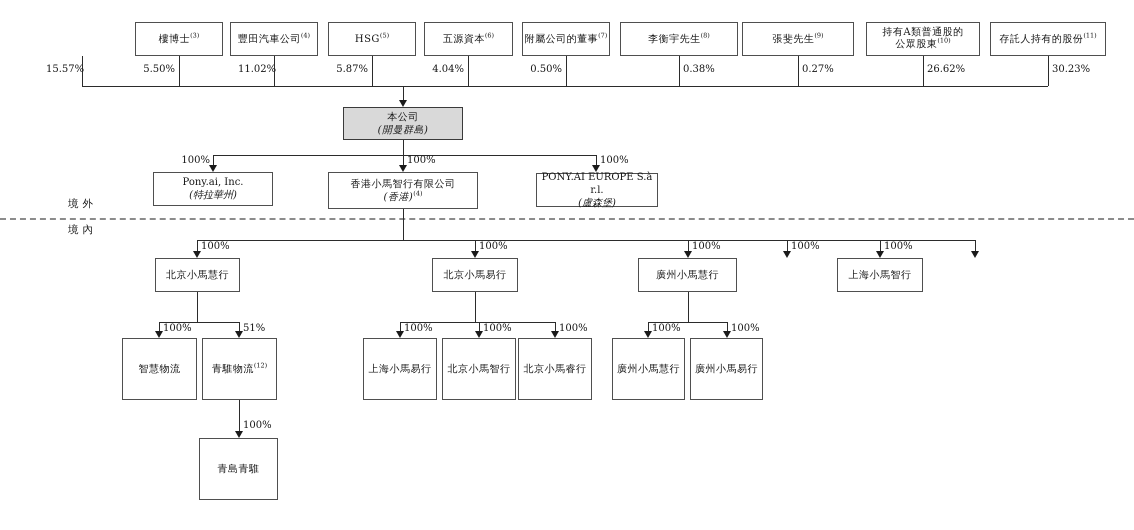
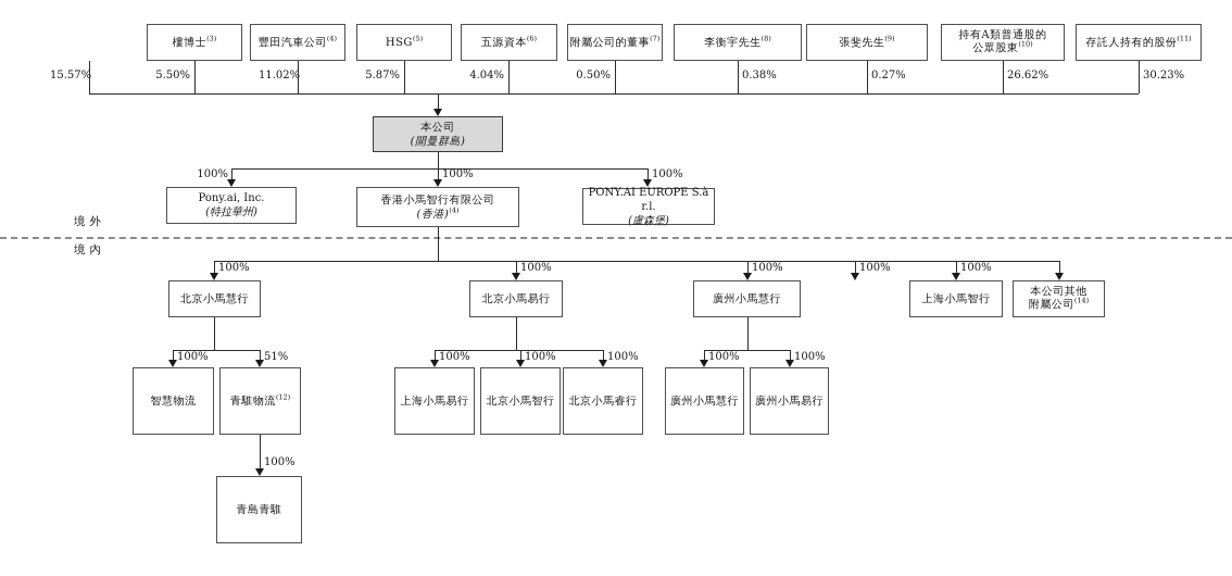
  樓博士(3)
  豐田汽車公司(4)
  HSG(5)
  五源資本(6)
  附屬公司的董事(7)
  李衡宇先生(8)
  張斐先生(9)
  持有A類普通股的
  公眾股東(10)
  存託人持有的股份(11)
  15.57%
  5.50%
  11.02%
  5.87%
  4.04%
  0.50%
  0.38%
  0.27%
  26.62%
  30.23%
  本公司
  (開曼群島)
  100%
  100%
  100%
  Pony.ai, Inc.
  (特拉華州)
  香港小馬智行有限公司
  (香港)(4)
  PONY.AI EUROPE S.à r.l.
  (盧森堡)
  境外
  境內
  100%
  100%
  100%
  100%
  100%
  北京小馬慧行
  北京小馬易行
  廣州小馬慧行
  上海小馬智行
+ 本公司其他
+ 附屬公司(14)
  100%
  51%
  智慧物流
  青騅物流(12)
  100%
  100%
  100%
  上海小馬易行
  北京小馬智行
  北京小馬睿行
  100%
  100%
  廣州小馬慧行
  廣州小馬易行
  100%
  青島青騅
